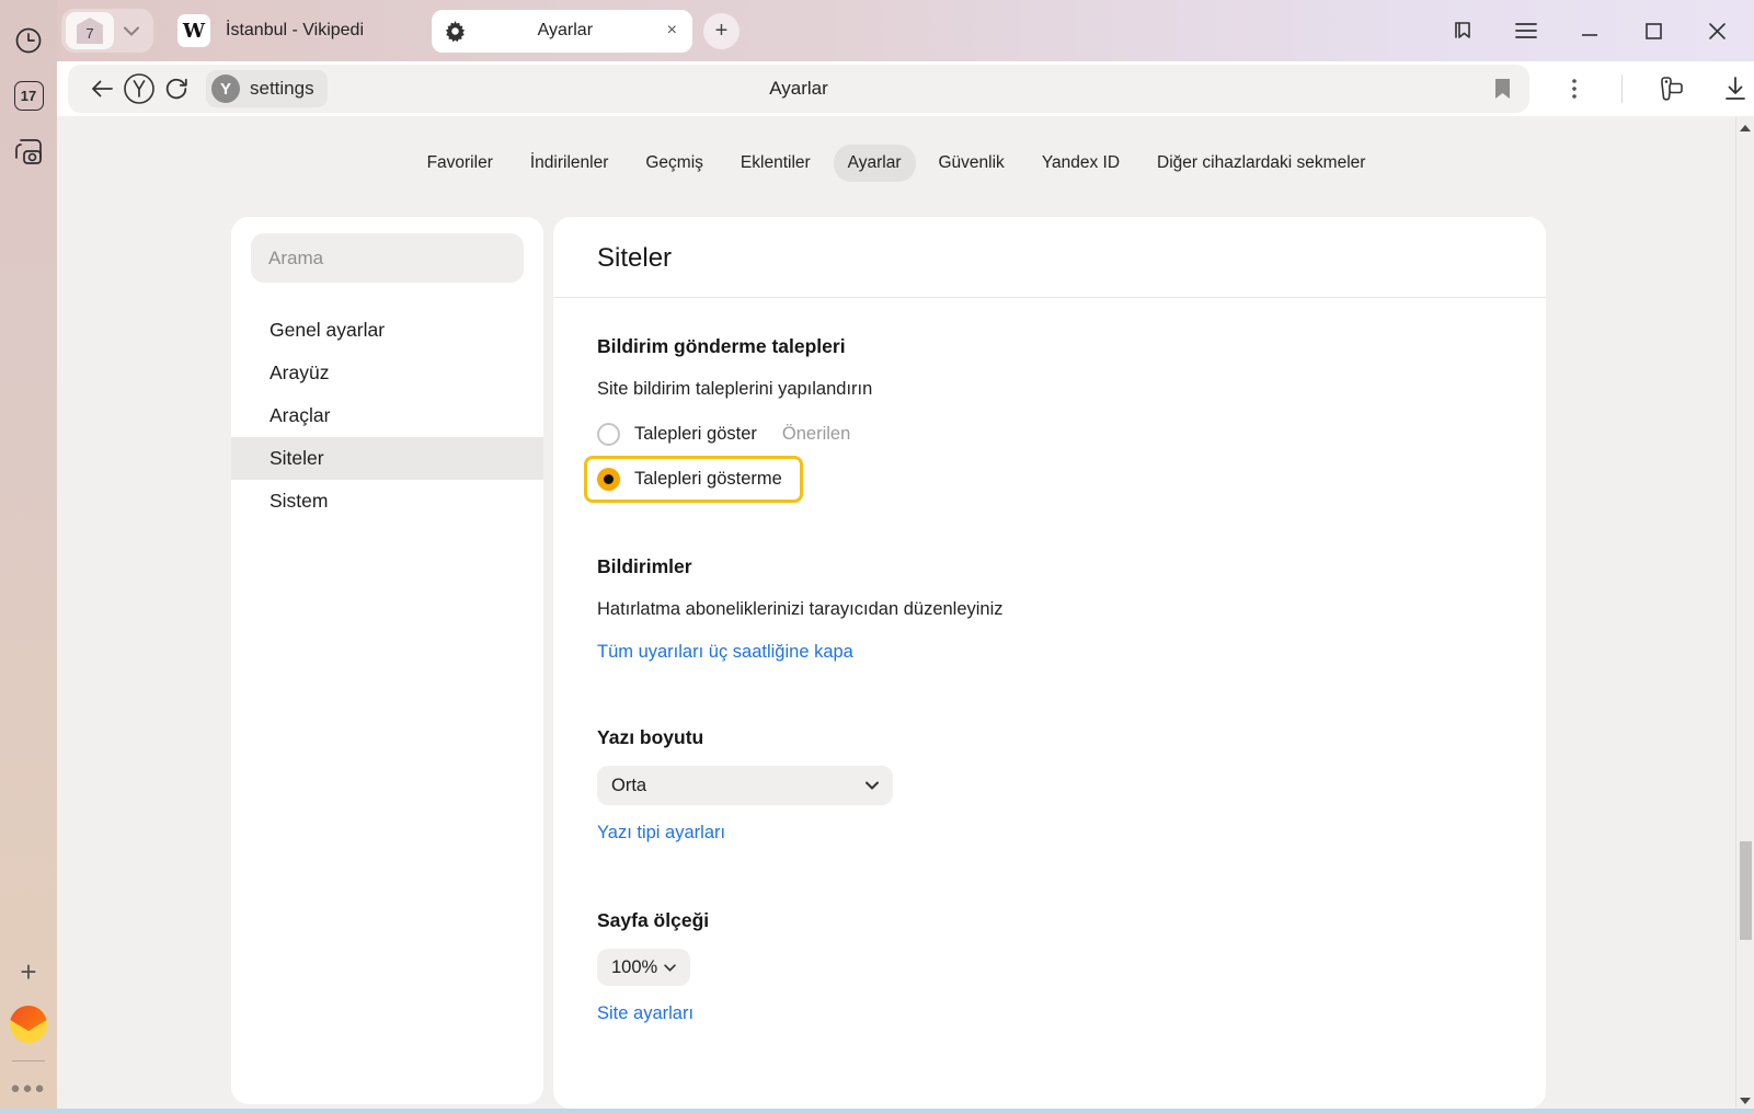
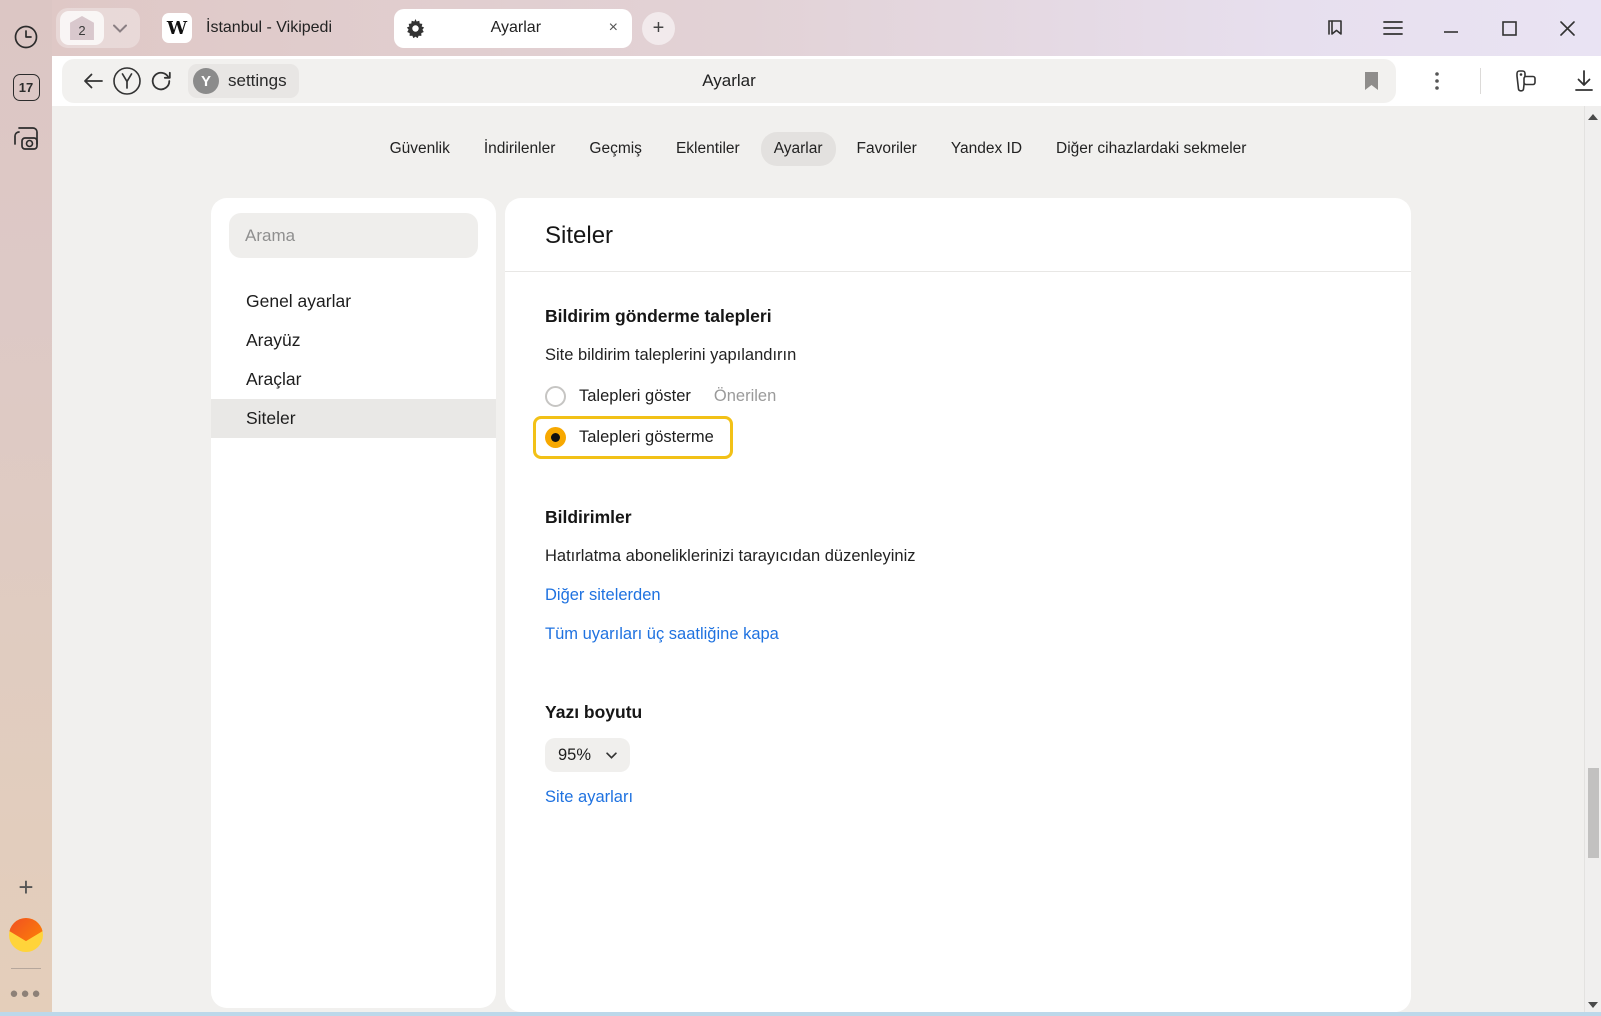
  17
  +
  ●●●
- 7
+ 2
  W
  İstanbul - Vikipedi
  Ayarlar
  ×
  +
  Y
  settings
  Ayarlar
- Favoriler
+ Güvenlik
  İndirilenler
  Geçmiş
  Eklentiler
  Ayarlar
- Güvenlik
+ Favoriler
  Yandex ID
  Diğer cihazlardaki sekmeler
  Arama
  Genel ayarlar
  Arayüz
  Araçlar
  Siteler
- Sistem
  Siteler
  Bildirim gönderme talepleri
  Site bildirim taleplerini yapılandırın
  Talepleri göster
  Önerilen
  Talepleri gösterme
  Bildirimler
  Hatırlatma aboneliklerinizi tarayıcıdan düzenleyiniz
+ Diğer sitelerden
  Tüm uyarıları üç saatliğine kapa
  Yazı boyutu
- Orta
- Yazı tipi ayarları
- Sayfa ölçeği
- 100%
+ 95%
  Site ayarları
